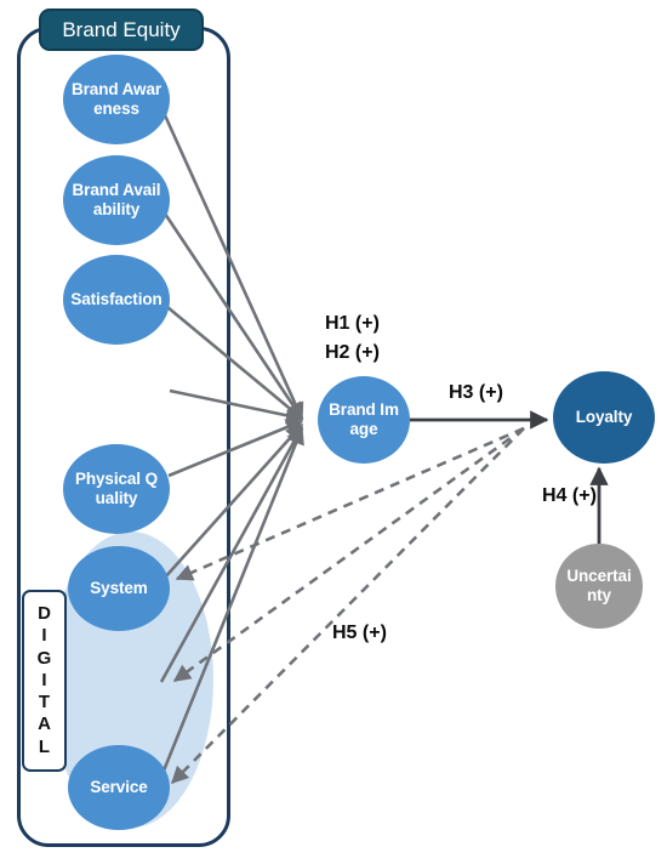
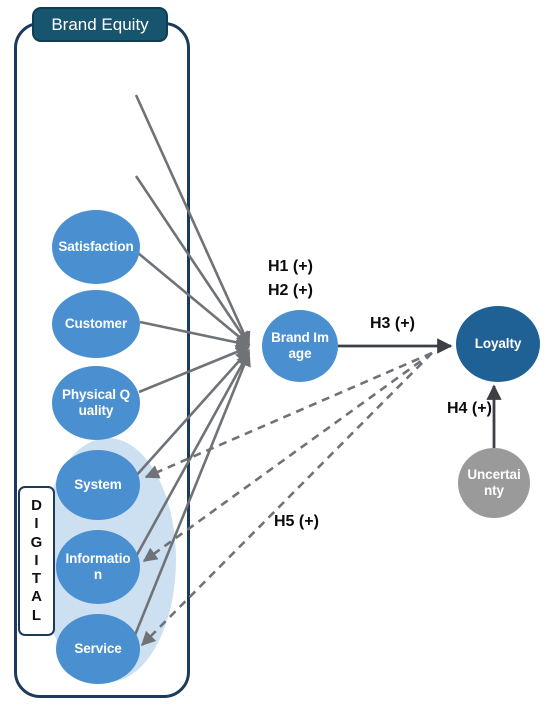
  Brand Equity
  D
  I
  G
  I
  T
  A
  L
- Brand Awareness
- Brand Availability
  Satisfaction
+ Customer
  Physical Quality
  System
+ Information
  Service
  Brand Image
  Loyalty
  Uncertainty
  H1 (+)
  H2 (+)
  H3 (+)
  H4 (+)
  H5 (+)
